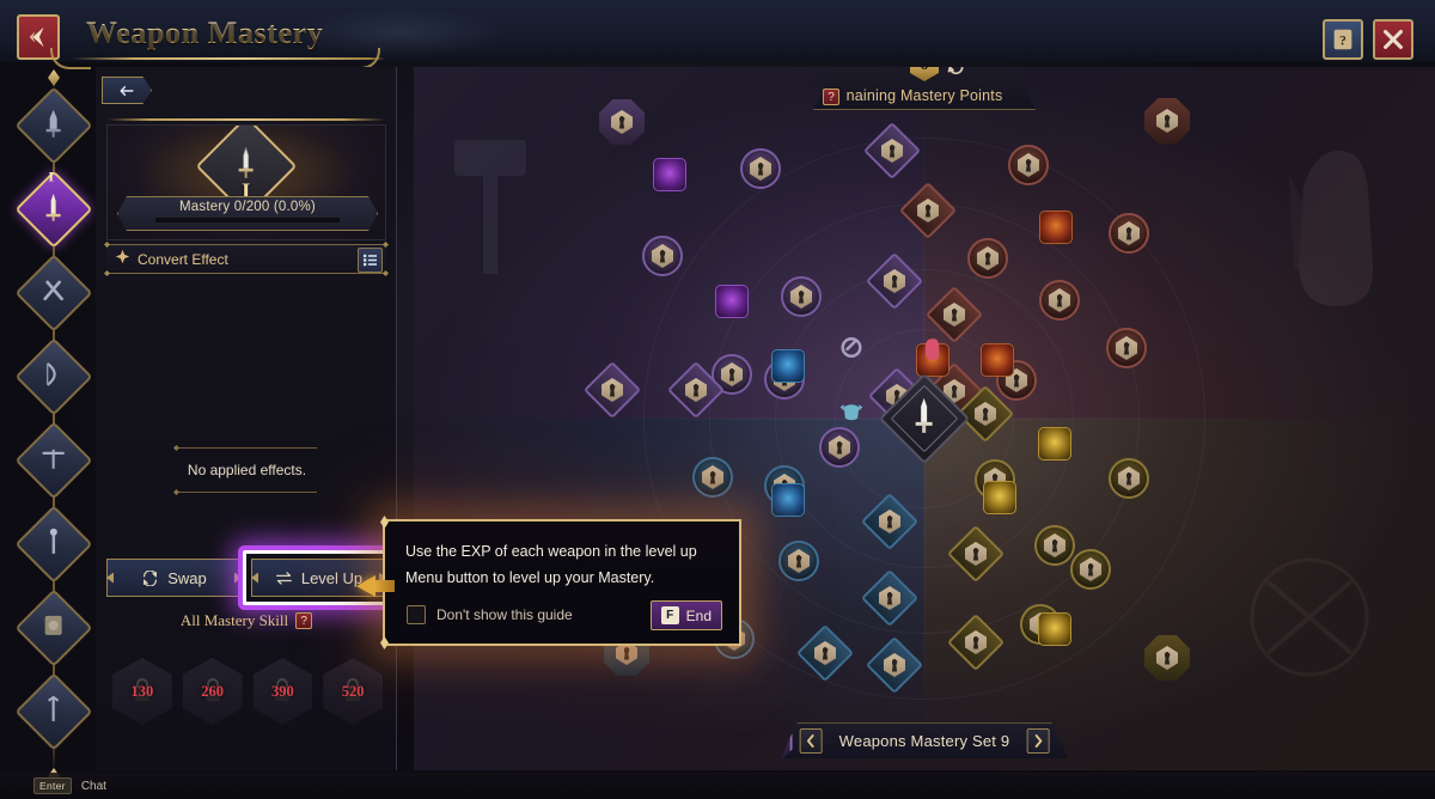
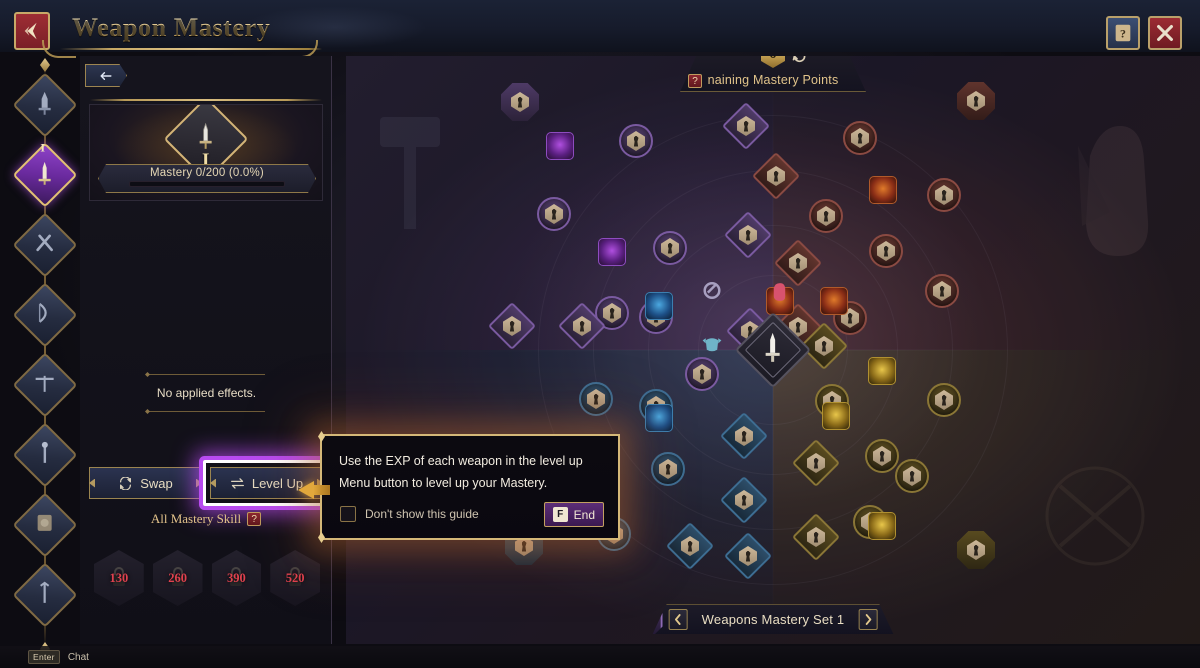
  Weapon Mastery
  ?
  I
  Mastery 0/200 (0.0%)
- Convert Effect
  No applied effects.
  Swap
  Level Up
  All Mastery Skill
  ?
  130
  260
  390
  520
  ?
  naining Mastery Points
- Weapons Mastery Set 9
+ Weapons Mastery Set 1
  Use the EXP of each weapon in the level up Menu button to level up your Mastery.
  Don't show this guide
  F
  End
  Enter
  Chat
